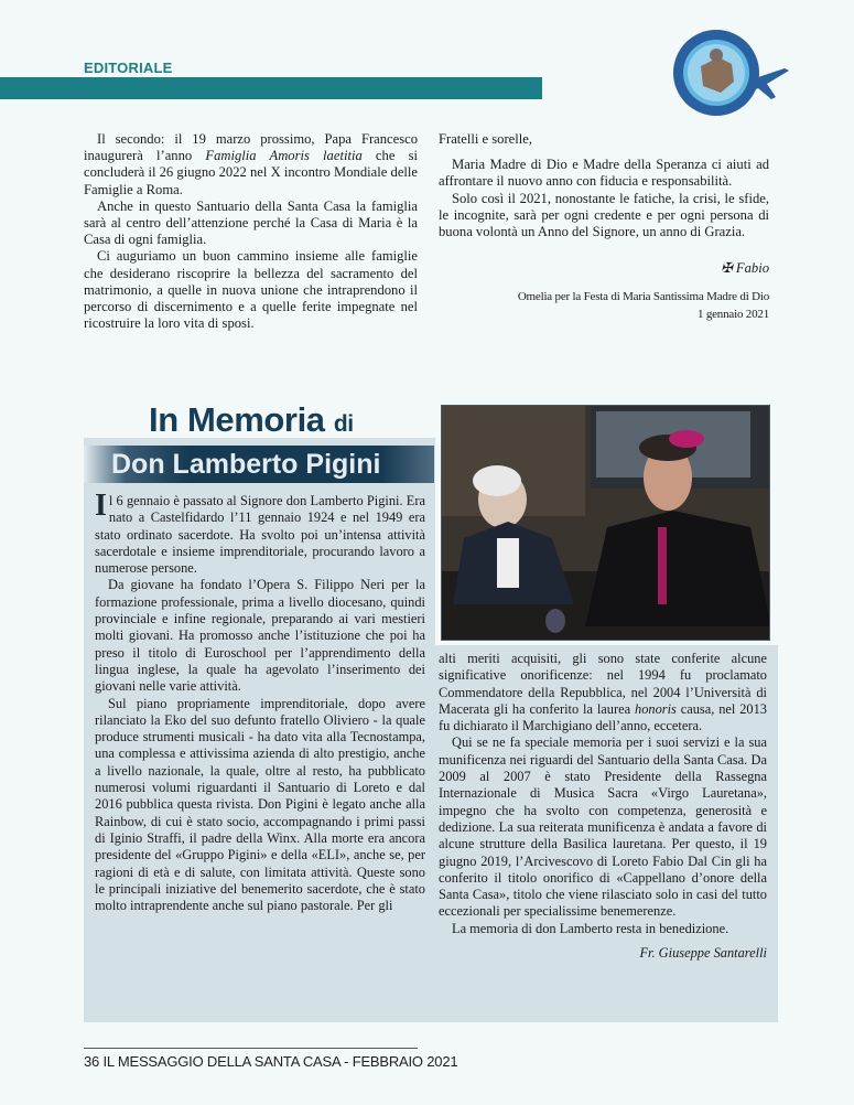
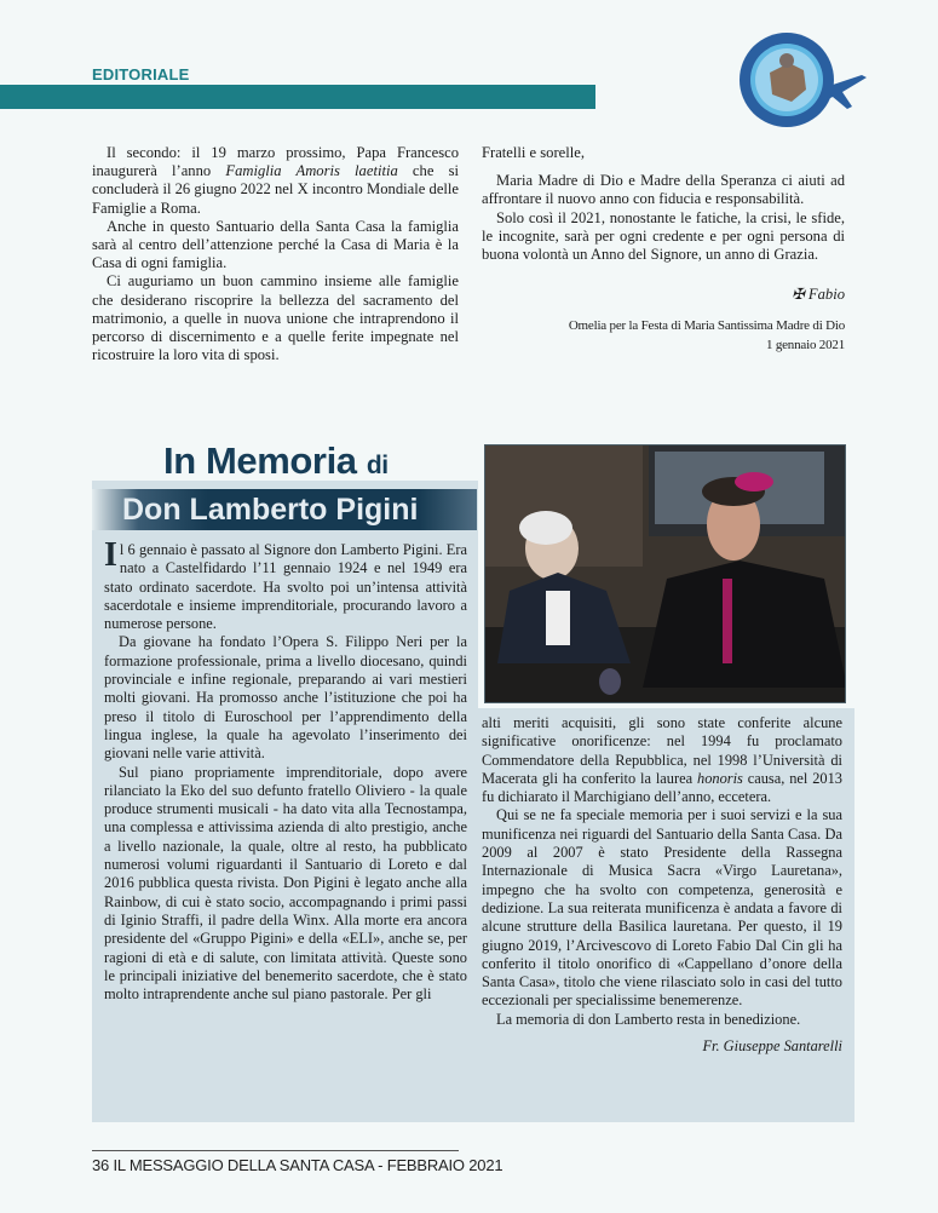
  EDITORIALE
  Il secondo: il 19 marzo prossimo, Papa Francesco inaugurerà l’anno Famiglia Amoris laetitia che si concluderà il 26 giugno 2022 nel X incontro Mondiale delle Famiglie a Roma.
  Anche in questo Santuario della Santa Casa la famiglia sarà al centro dell’attenzione perché la Casa di Maria è la Casa di ogni famiglia.
  Ci auguriamo un buon cammino insieme alle famiglie che desiderano riscoprire la bellezza del sacramento del matrimonio, a quelle in nuova unione che intraprendono il percorso di discernimento e a quelle ferite impegnate nel ricostruire la loro vita di sposi.
  Fratelli e sorelle,
  Maria Madre di Dio e Madre della Speranza ci aiuti ad affrontare il nuovo anno con fiducia e responsabilità.
  Solo così il 2021, nonostante le fatiche, la crisi, le sfide, le incognite, sarà per ogni credente e per ogni persona di buona volontà un Anno del Signore, un anno di Grazia.
  ✠ Fabio
  Omelia per la Festa di Maria Santissima Madre di Dio
  1 gennaio 2021
  In Memoria di
  Don Lamberto Pigini
  I
  l 6 gennaio è passato al Signore don Lamberto Pigini. Era nato a Castelfidardo l’11 gennaio 1924 e nel 1949 era stato ordinato sacerdote. Ha svolto poi un’intensa attività sacerdotale e insieme imprenditoriale, procurando lavoro a numerose persone.
  Da giovane ha fondato l’Opera S. Filippo Neri per la formazione professionale, prima a livello diocesano, quindi provinciale e infine regionale, preparando ai vari mestieri molti giovani. Ha promosso anche l’istituzione che poi ha preso il titolo di Euroschool per l’apprendimento della lingua inglese, la quale ha agevolato l’inserimento dei giovani nelle varie attività.
  Sul piano propriamente imprenditoriale, dopo avere rilanciato la Eko del suo defunto fratello Oliviero - la quale produce strumenti musicali - ha dato vita alla Tecnostampa, una complessa e attivissima azienda di alto prestigio, anche a livello nazionale, la quale, oltre al resto, ha pubblicato numerosi volumi riguardanti il Santuario di Loreto e dal 2016 pubblica questa rivista. Don Pigini è legato anche alla Rainbow, di cui è stato socio, accompagnando i primi passi di Iginio Straffi, il padre della Winx. Alla morte era ancora presidente del «Gruppo Pigini» e della «ELI», anche se, per ragioni di età e di salute, con limitata attività. Queste sono le principali iniziative del benemerito sacerdote, che è stato molto intraprendente anche sul piano pastorale. Per gli
- alti meriti acquisiti, gli sono state conferite alcune significative onorificenze: nel 1994 fu proclamato Commendatore della Repubblica, nel 2004 l’Università di Macerata gli ha conferito la laurea honoris causa, nel 2013 fu dichiarato il Marchigiano dell’anno, eccetera.
+ alti meriti acquisiti, gli sono state conferite alcune significative onorificenze: nel 1994 fu proclamato Commendatore della Repubblica, nel 1998 l’Università di Macerata gli ha conferito la laurea honoris causa, nel 2013 fu dichiarato il Marchigiano dell’anno, eccetera.
  Qui se ne fa speciale memoria per i suoi servizi e la sua munificenza nei riguardi del Santuario della Santa Casa. Da 2009 al 2007 è stato Presidente della Rassegna Internazionale di Musica Sacra «Virgo Lauretana», impegno che ha svolto con competenza, generosità e dedizione. La sua reiterata munificenza è andata a favore di alcune strutture della Basilica lauretana. Per questo, il 19 giugno 2019, l’Arcivescovo di Loreto Fabio Dal Cin gli ha conferito il titolo onorifico di «Cappellano d’onore della Santa Casa», titolo che viene rilasciato solo in casi del tutto eccezionali per specialissime benemerenze.
  La memoria di don Lamberto resta in benedizione.
  Fr. Giuseppe Santarelli
  36 IL MESSAGGIO DELLA SANTA CASA - FEBBRAIO 2021
